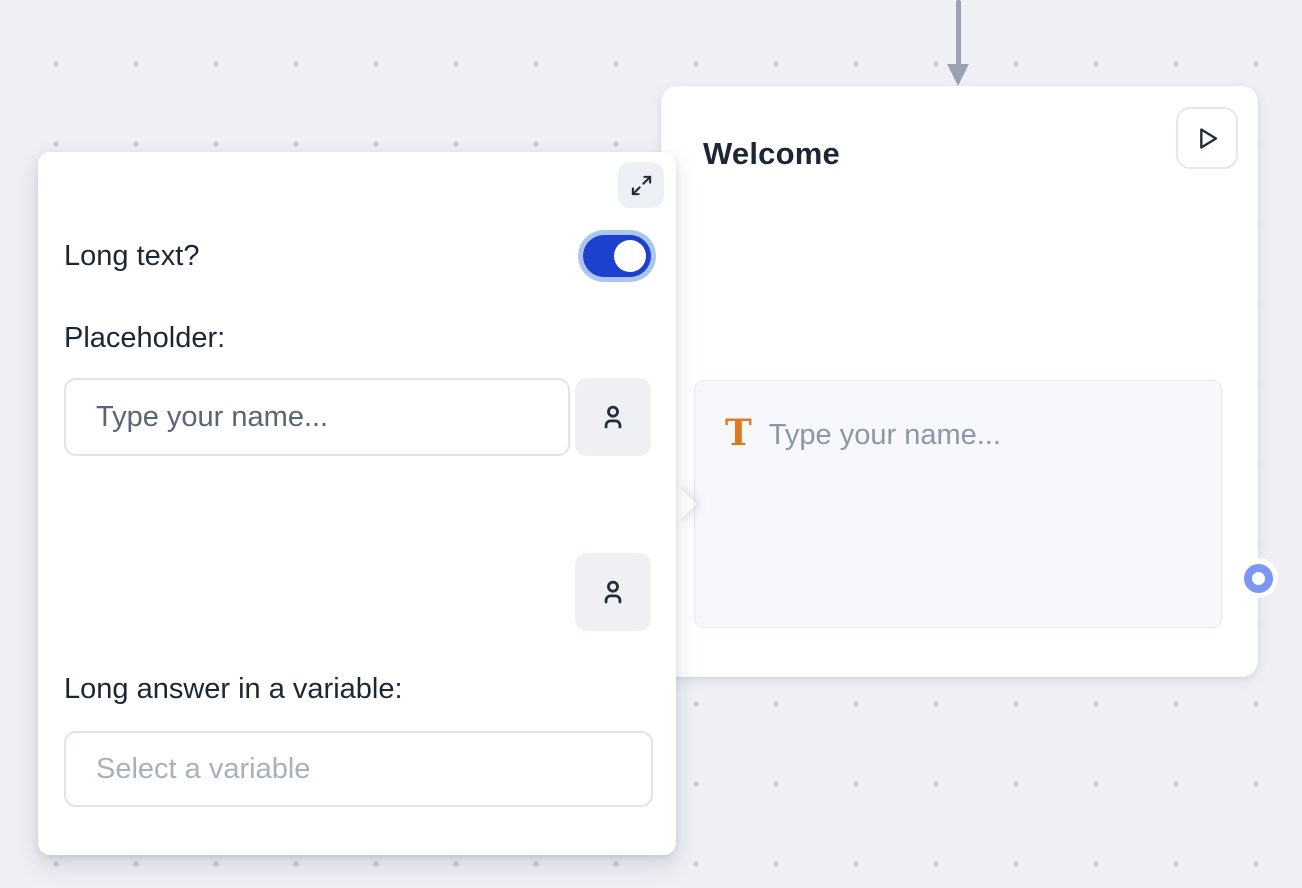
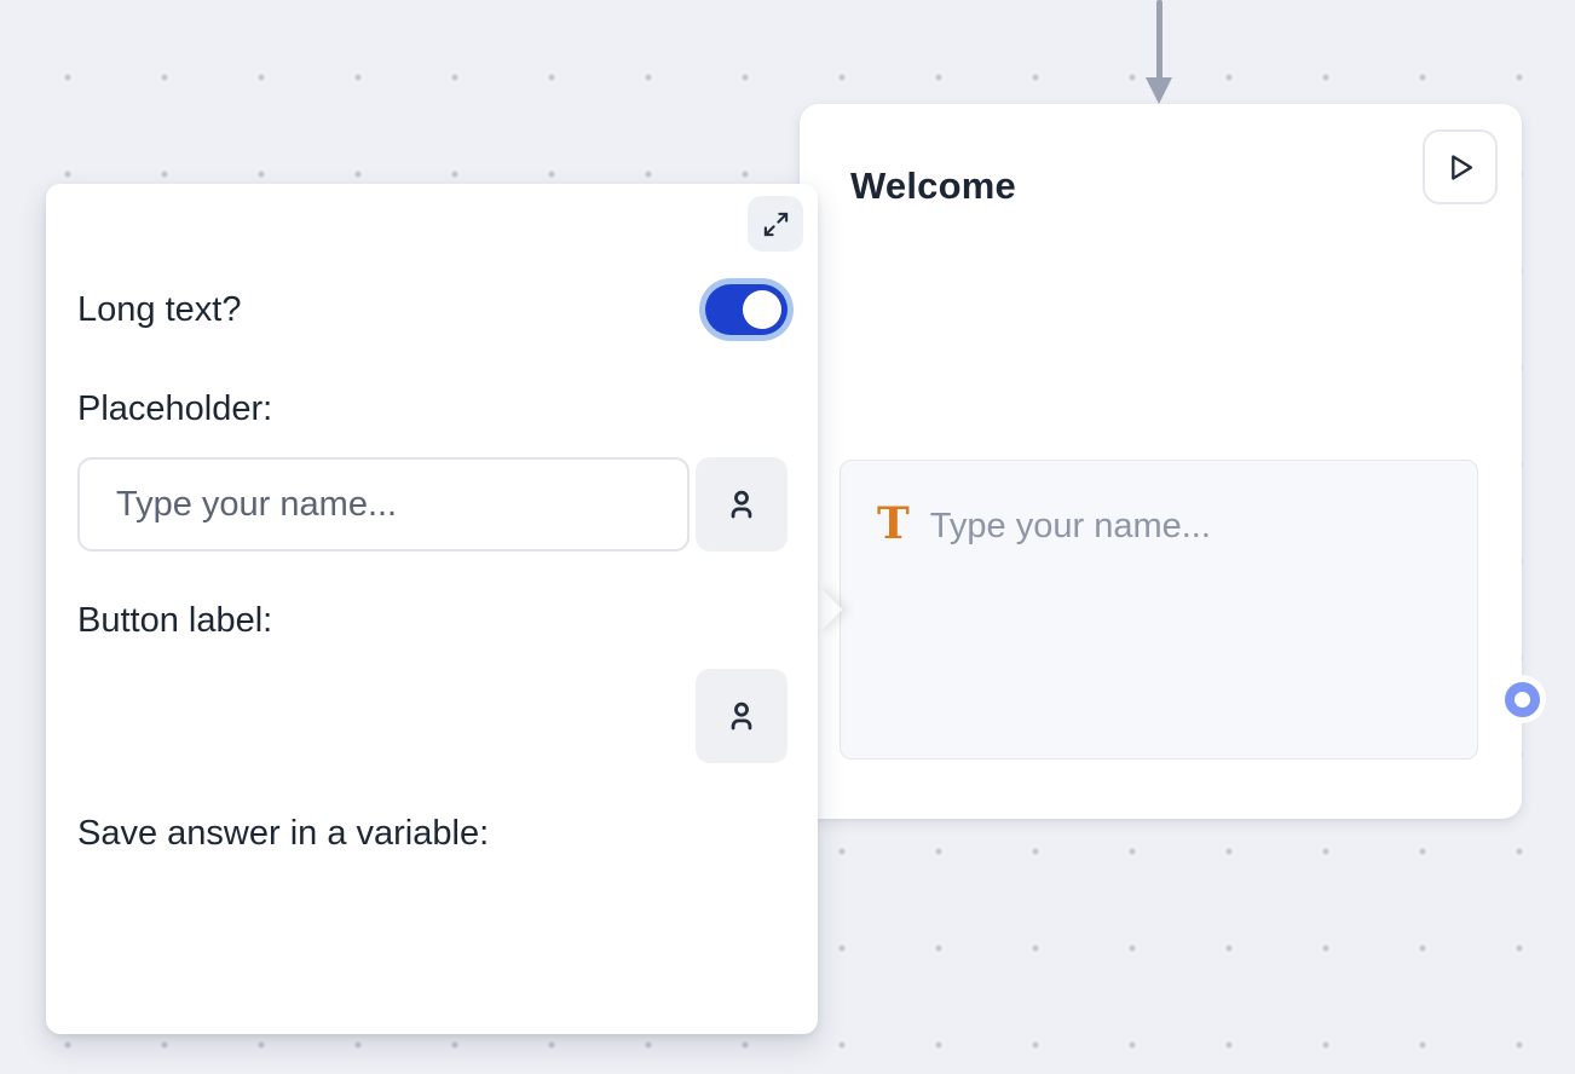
  Welcome
  T
  Type your name...
  Long text?
  Placeholder:
  Type your name...
+ Button label:
- Long answer in a variable:
+ Save answer in a variable:
- Select a variable
